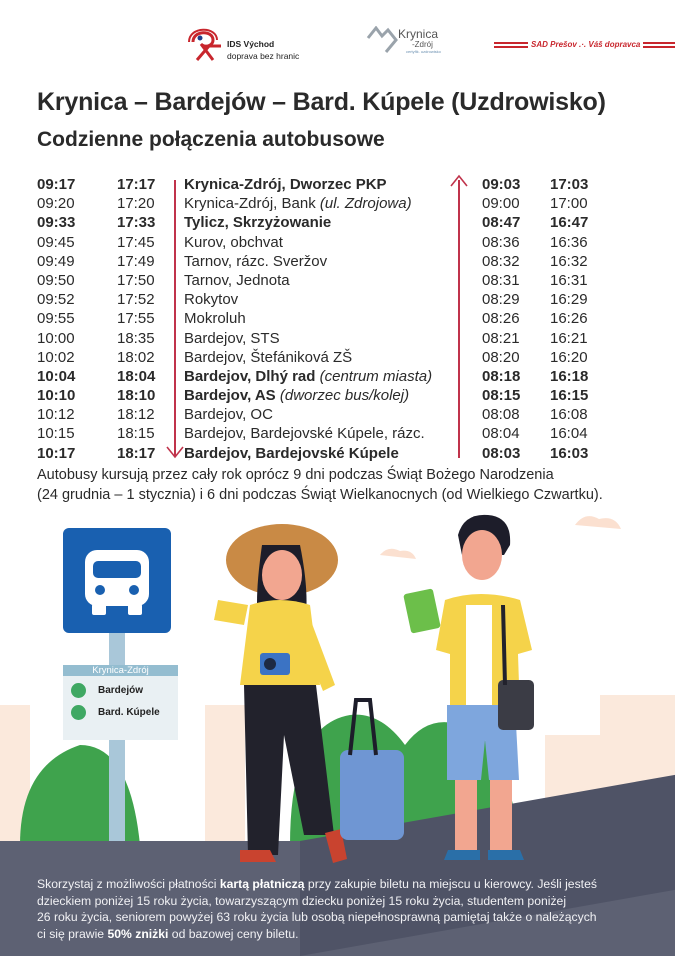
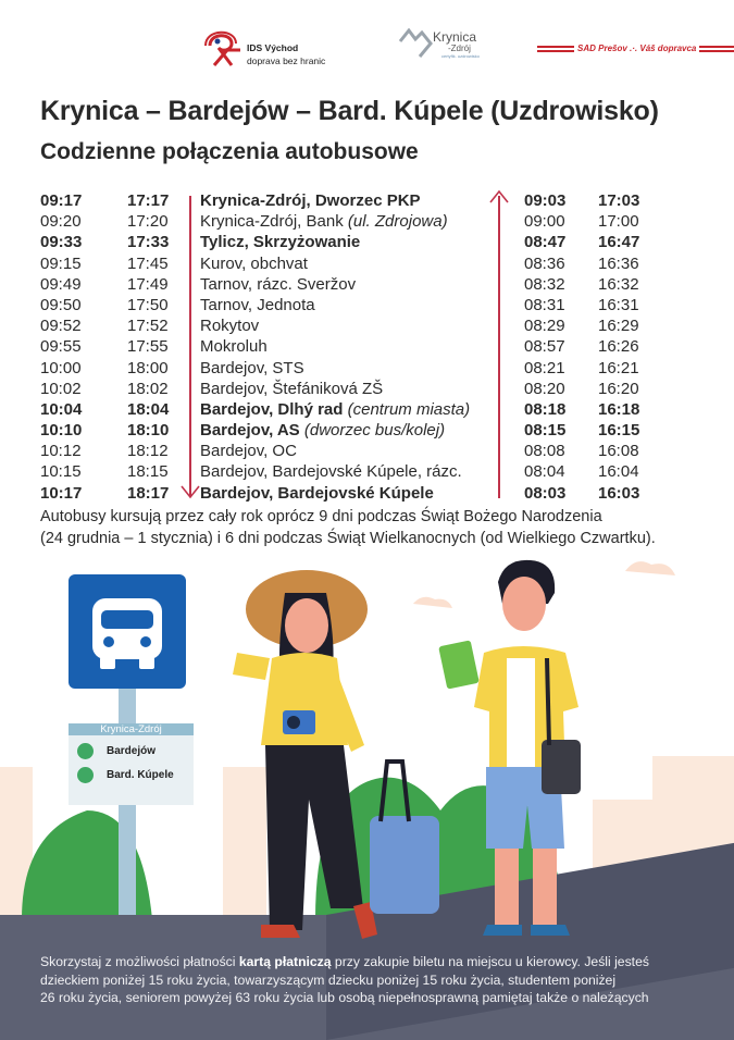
  IDS Východ
  doprava bez hranic
  Krynica
  -Zdrój
  SAD Prešov .·. Váš dopravca
  Krynica – Bardejów – Bard. Kúpele (Uzdrowisko)
  Codzienne połączenia autobusowe
  09:17
  17:17
  Krynica-Zdrój, Dworzec PKP
  09:03
  17:03
  09:20
  17:20
  Krynica-Zdrój, Bank (ul. Zdrojowa)
  09:00
  17:00
  09:33
  17:33
  Tylicz, Skrzyżowanie
  08:47
  16:47
- 09:45
+ 09:15
  17:45
  Kurov, obchvat
  08:36
  16:36
  09:49
  17:49
  Tarnov, rázc. Sveržov
  08:32
  16:32
  09:50
  17:50
  Tarnov, Jednota
  08:31
  16:31
  09:52
  17:52
  Rokytov
  08:29
  16:29
  09:55
  17:55
  Mokroluh
- 08:26
+ 08:57
  16:26
  10:00
- 18:35
+ 18:00
  Bardejov, STS
  08:21
  16:21
  10:02
  18:02
  Bardejov, Štefániková ZŠ
  08:20
  16:20
  10:04
  18:04
  Bardejov, Dlhý rad (centrum miasta)
  08:18
  16:18
  10:10
  18:10
  Bardejov, AS (dworzec bus/kolej)
  08:15
  16:15
  10:12
  18:12
  Bardejov, OC
  08:08
  16:08
  10:15
  18:15
  Bardejov, Bardejovské Kúpele, rázc.
  08:04
  16:04
  10:17
  18:17
  Bardejov, Bardejovské Kúpele
  08:03
  16:03
  Autobusy kursują przez cały rok oprócz 9 dni podczas Świąt Bożego Narodzenia
  (24 grudnia – 1 stycznia) i 6 dni podczas Świąt Wielkanocnych (od Wielkiego Czwartku).
  Krynica-Zdrój
  Bardejów
  Bard. Kúpele
  Skorzystaj z możliwości płatności kartą płatniczą przy zakupie biletu na miejscu u kierowcy. Jeśli jesteś
  dzieckiem poniżej 15 roku życia, towarzyszącym dziecku poniżej 15 roku życia, studentem poniżej
  26 roku życia, seniorem powyżej 63 roku życia lub osobą niepełnosprawną pamiętaj także o należących
- ci się prawie 50% zniżki od bazowej ceny biletu.
